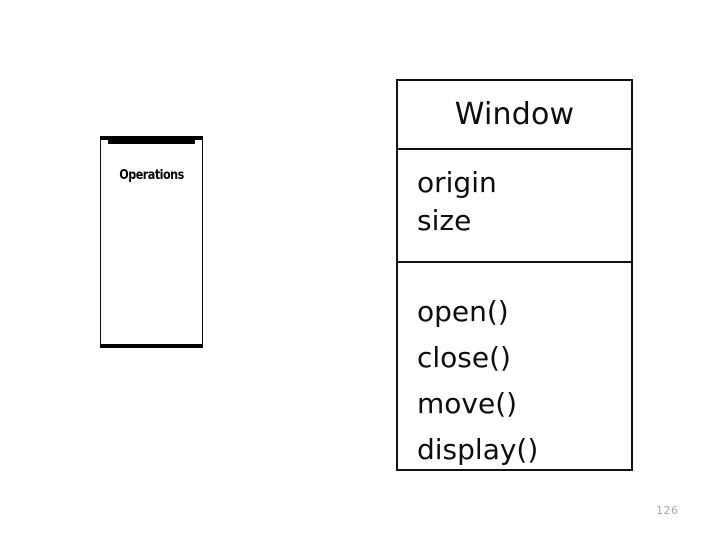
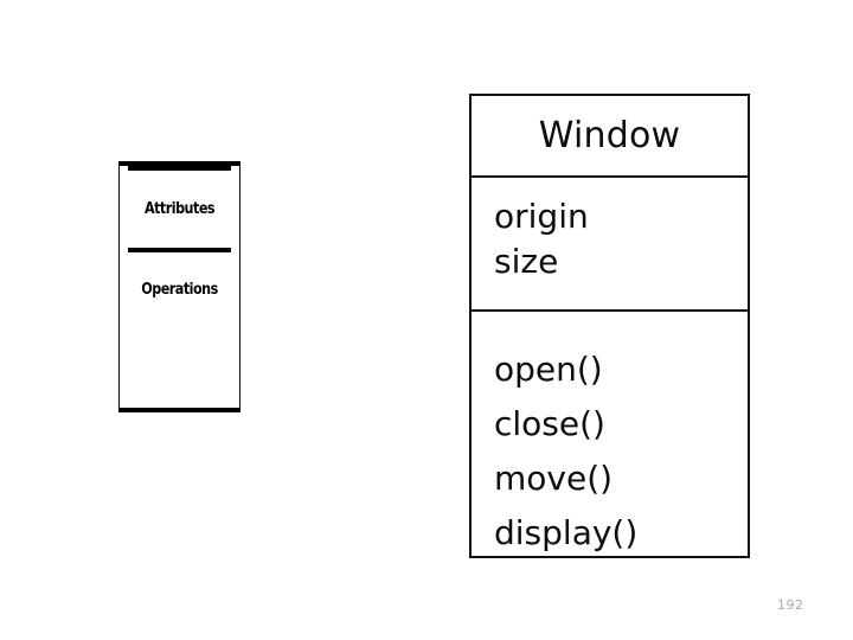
+ Attributes
  Operations
  Window
  origin
  size
  open()
  close()
  move()
  display()
- 126
+ 192
